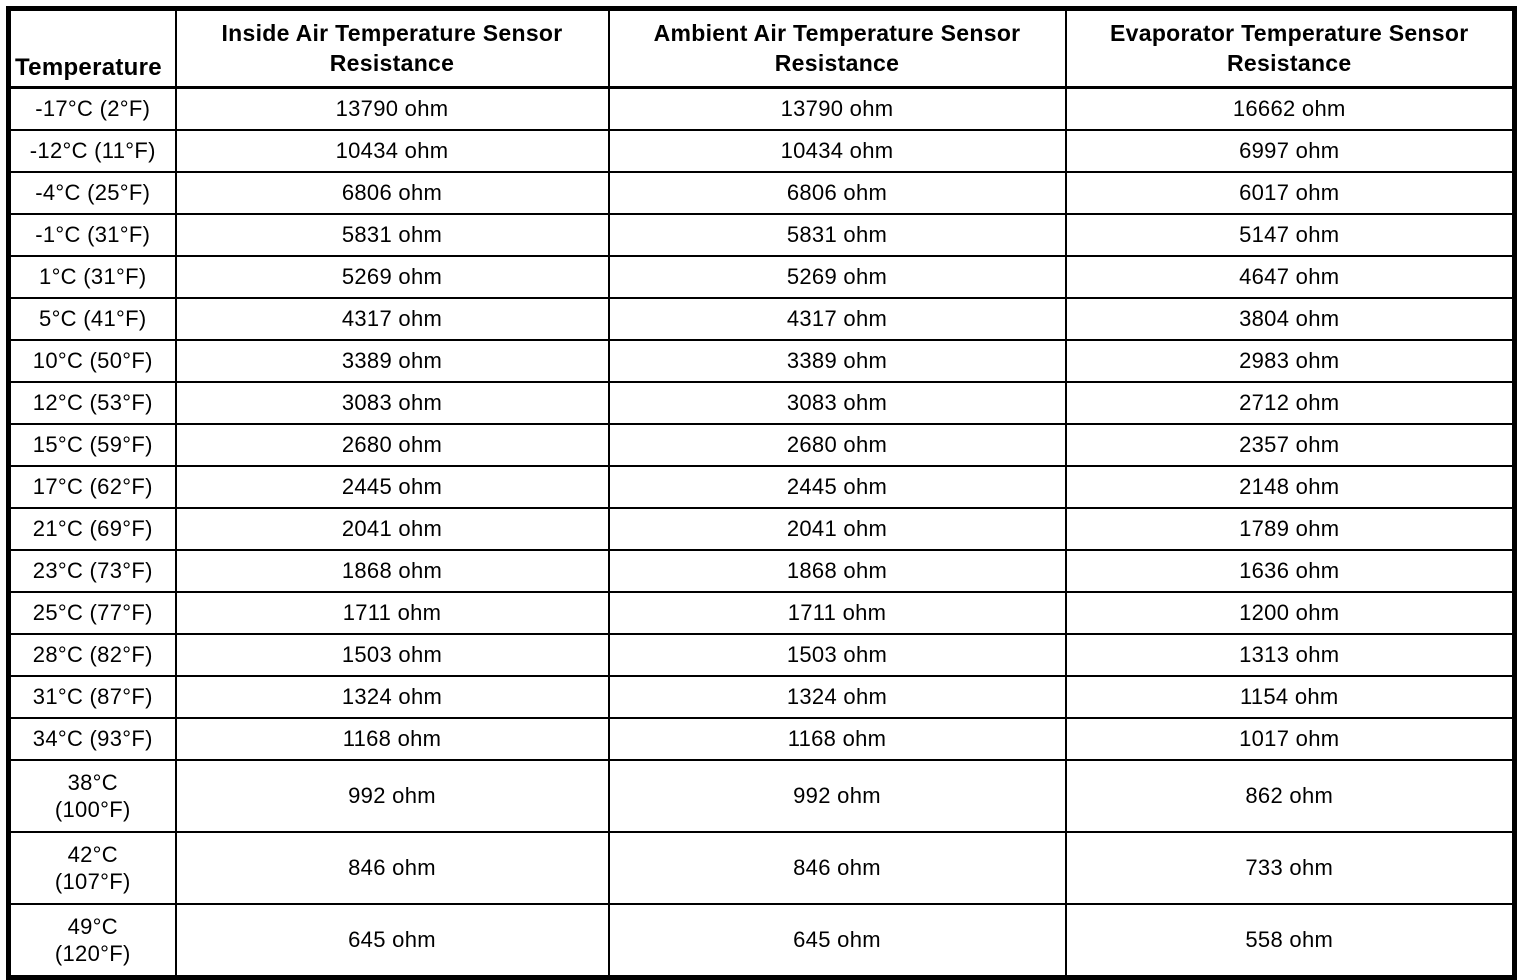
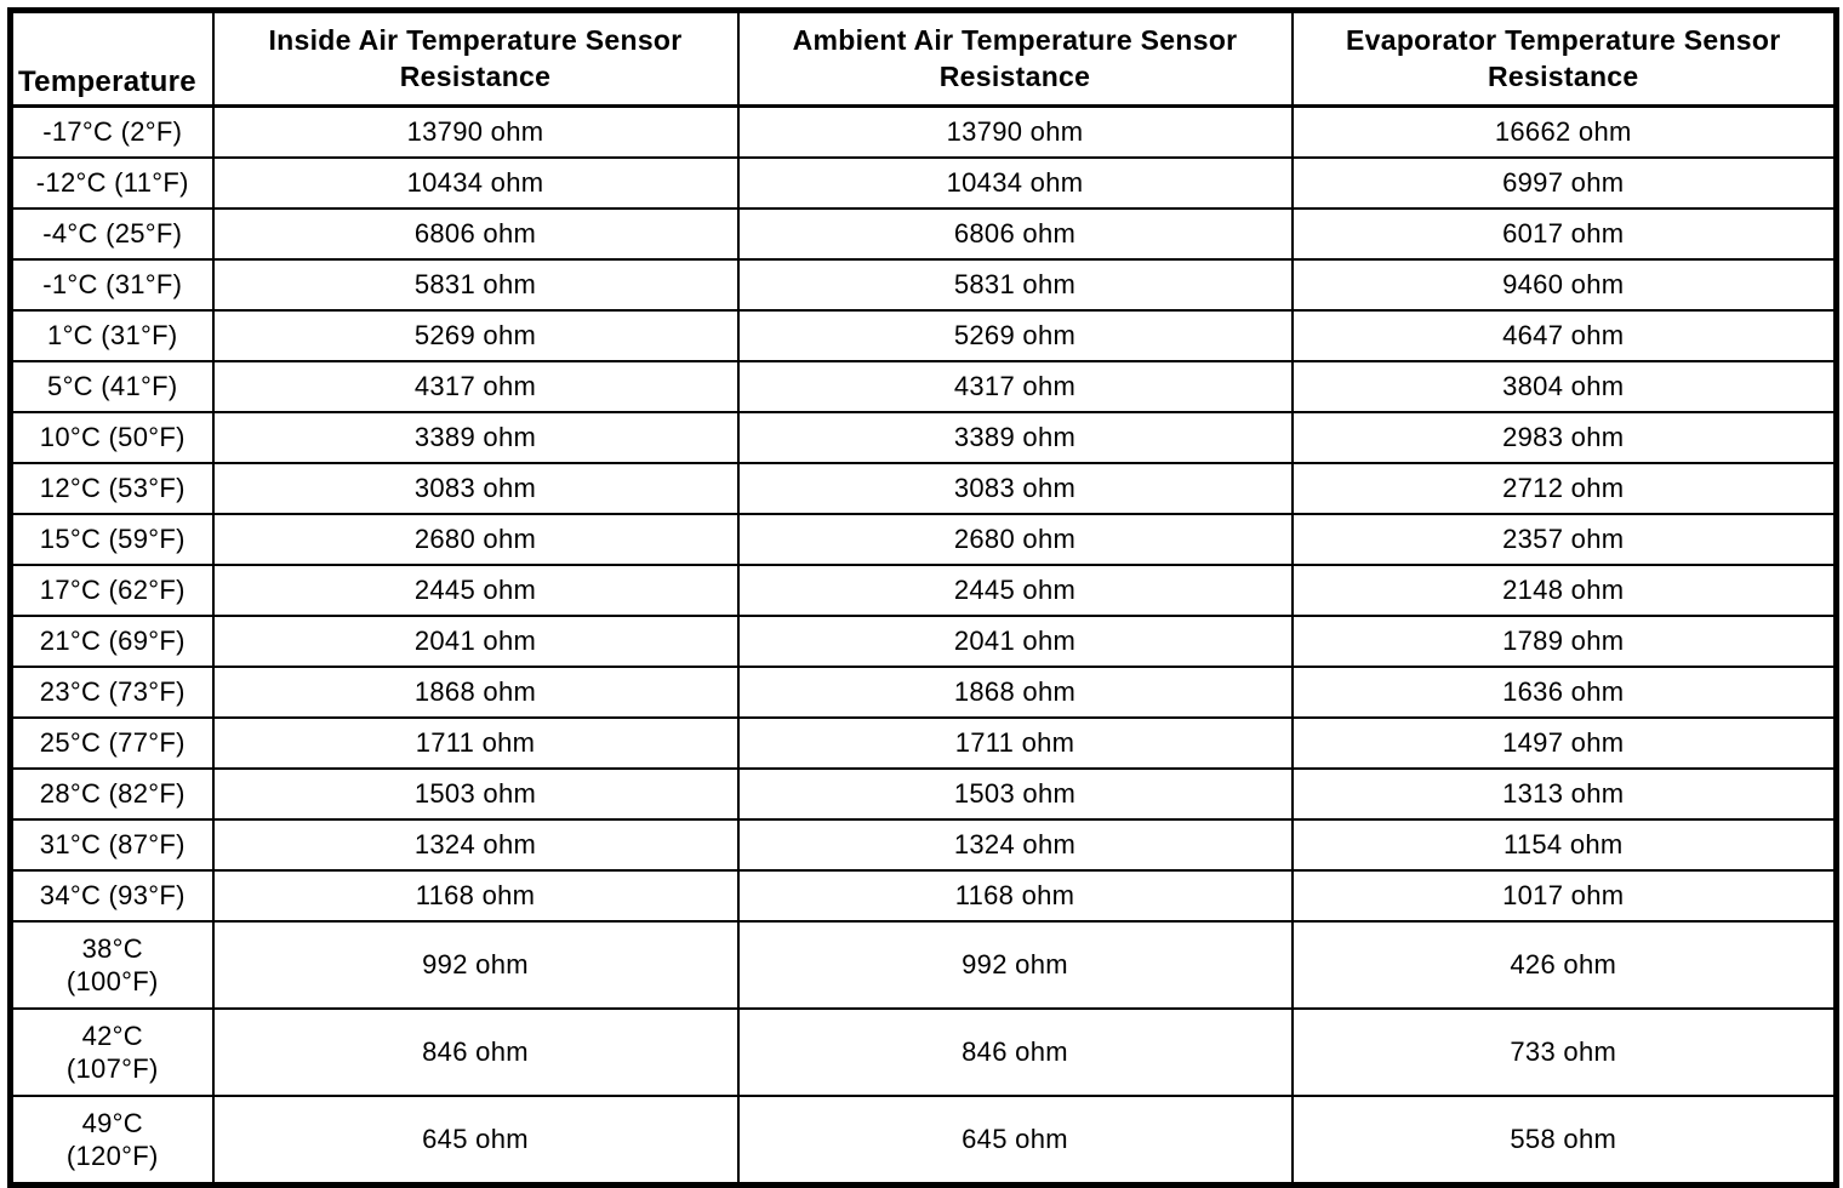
  Temperature	Inside Air Temperature Sensor Resistance	Ambient Air Temperature Sensor Resistance	Evaporator Temperature Sensor Resistance
  -17°C (2°F)	13790 ohm	13790 ohm	16662 ohm
  -12°C (11°F)	10434 ohm	10434 ohm	6997 ohm
  -4°C (25°F)	6806 ohm	6806 ohm	6017 ohm
- -1°C (31°F)	5831 ohm	5831 ohm	5147 ohm
+ -1°C (31°F)	5831 ohm	5831 ohm	9460 ohm
  1°C (31°F)	5269 ohm	5269 ohm	4647 ohm
  5°C (41°F)	4317 ohm	4317 ohm	3804 ohm
  10°C (50°F)	3389 ohm	3389 ohm	2983 ohm
  12°C (53°F)	3083 ohm	3083 ohm	2712 ohm
  15°C (59°F)	2680 ohm	2680 ohm	2357 ohm
  17°C (62°F)	2445 ohm	2445 ohm	2148 ohm
  21°C (69°F)	2041 ohm	2041 ohm	1789 ohm
  23°C (73°F)	1868 ohm	1868 ohm	1636 ohm
- 25°C (77°F)	1711 ohm	1711 ohm	1200 ohm
+ 25°C (77°F)	1711 ohm	1711 ohm	1497 ohm
  28°C (82°F)	1503 ohm	1503 ohm	1313 ohm
  31°C (87°F)	1324 ohm	1324 ohm	1154 ohm
  34°C (93°F)	1168 ohm	1168 ohm	1017 ohm
- 38°C (100°F)	992 ohm	992 ohm	862 ohm
+ 38°C (100°F)	992 ohm	992 ohm	426 ohm
  42°C (107°F)	846 ohm	846 ohm	733 ohm
  49°C (120°F)	645 ohm	645 ohm	558 ohm
